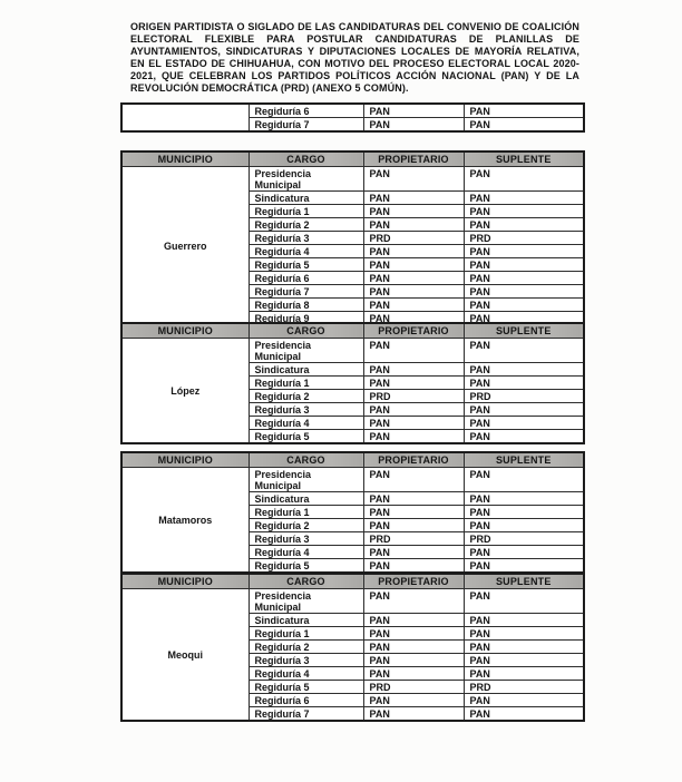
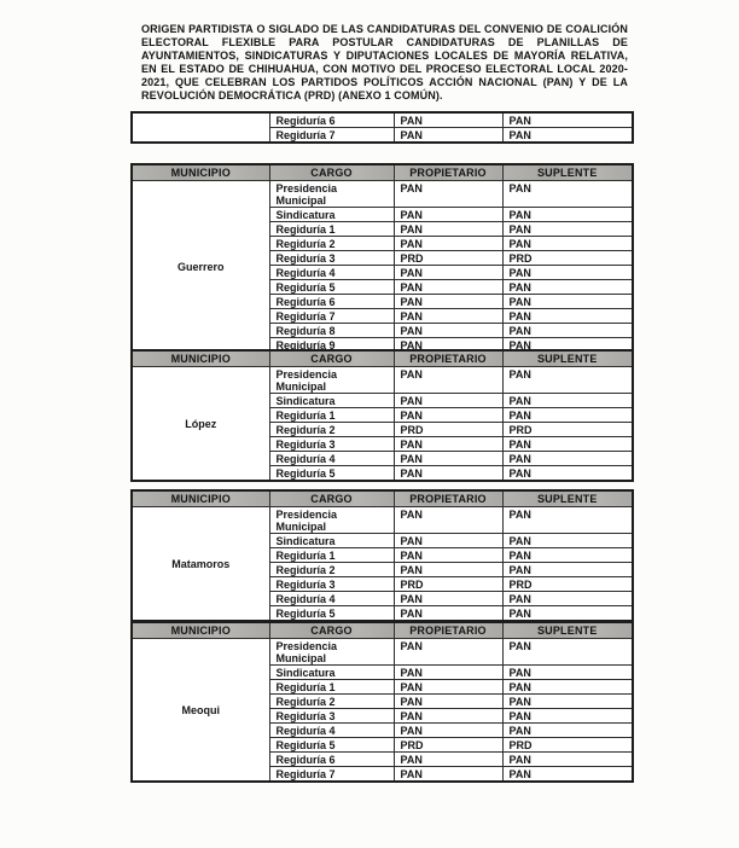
- ORIGEN PARTIDISTA O SIGLADO DE LAS CANDIDATURAS DEL CONVENIO DE COALICIÓN ELECTORAL FLEXIBLE PARA POSTULAR CANDIDATURAS DE PLANILLAS DE AYUNTAMIENTOS, SINDICATURAS Y DIPUTACIONES LOCALES DE MAYORÍA RELATIVA, EN EL ESTADO DE CHIHUAHUA, CON MOTIVO DEL PROCESO ELECTORAL LOCAL 2020-2021, QUE CELEBRAN LOS PARTIDOS POLÍTICOS ACCIÓN NACIONAL (PAN) Y DE LA REVOLUCIÓN DEMOCRÁTICA (PRD) (ANEXO 5 COMÚN).
+ ORIGEN PARTIDISTA O SIGLADO DE LAS CANDIDATURAS DEL CONVENIO DE COALICIÓN ELECTORAL FLEXIBLE PARA POSTULAR CANDIDATURAS DE PLANILLAS DE AYUNTAMIENTOS, SINDICATURAS Y DIPUTACIONES LOCALES DE MAYORÍA RELATIVA, EN EL ESTADO DE CHIHUAHUA, CON MOTIVO DEL PROCESO ELECTORAL LOCAL 2020-2021, QUE CELEBRAN LOS PARTIDOS POLÍTICOS ACCIÓN NACIONAL (PAN) Y DE LA REVOLUCIÓN DEMOCRÁTICA (PRD) (ANEXO 1 COMÚN).
  	Regiduría 6	PAN	PAN
  Regiduría 7	PAN	PAN
  MUNICIPIO	CARGO	PROPIETARIO	SUPLENTE
  Guerrero	Presidencia Municipal	PAN	PAN
  Sindicatura	PAN	PAN
  Regiduría 1	PAN	PAN
  Regiduría 2	PAN	PAN
  Regiduría 3	PRD	PRD
  Regiduría 4	PAN	PAN
  Regiduría 5	PAN	PAN
  Regiduría 6	PAN	PAN
  Regiduría 7	PAN	PAN
  Regiduría 8	PAN	PAN
  Regiduría 9	PAN	PAN
  MUNICIPIO	CARGO	PROPIETARIO	SUPLENTE
  López	Presidencia Municipal	PAN	PAN
  Sindicatura	PAN	PAN
  Regiduría 1	PAN	PAN
  Regiduría 2	PRD	PRD
  Regiduría 3	PAN	PAN
  Regiduría 4	PAN	PAN
  Regiduría 5	PAN	PAN
  MUNICIPIO	CARGO	PROPIETARIO	SUPLENTE
  Matamoros	Presidencia Municipal	PAN	PAN
  Sindicatura	PAN	PAN
  Regiduría 1	PAN	PAN
  Regiduría 2	PAN	PAN
  Regiduría 3	PRD	PRD
  Regiduría 4	PAN	PAN
  Regiduría 5	PAN	PAN
  MUNICIPIO	CARGO	PROPIETARIO	SUPLENTE
  Meoqui	Presidencia Municipal	PAN	PAN
  Sindicatura	PAN	PAN
  Regiduría 1	PAN	PAN
  Regiduría 2	PAN	PAN
  Regiduría 3	PAN	PAN
  Regiduría 4	PAN	PAN
  Regiduría 5	PRD	PRD
  Regiduría 6	PAN	PAN
  Regiduría 7	PAN	PAN
